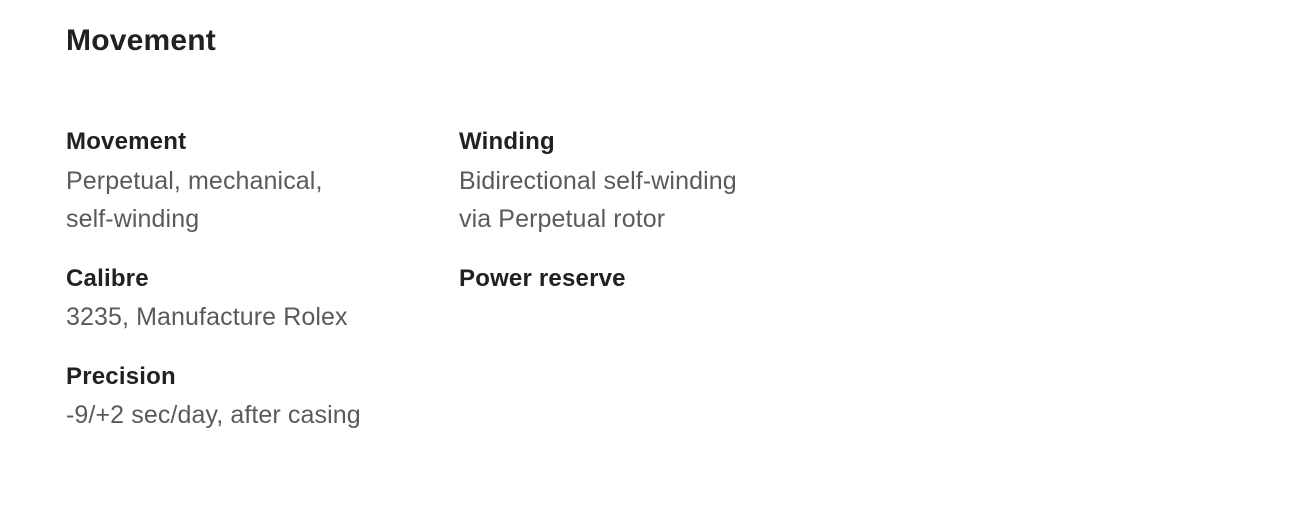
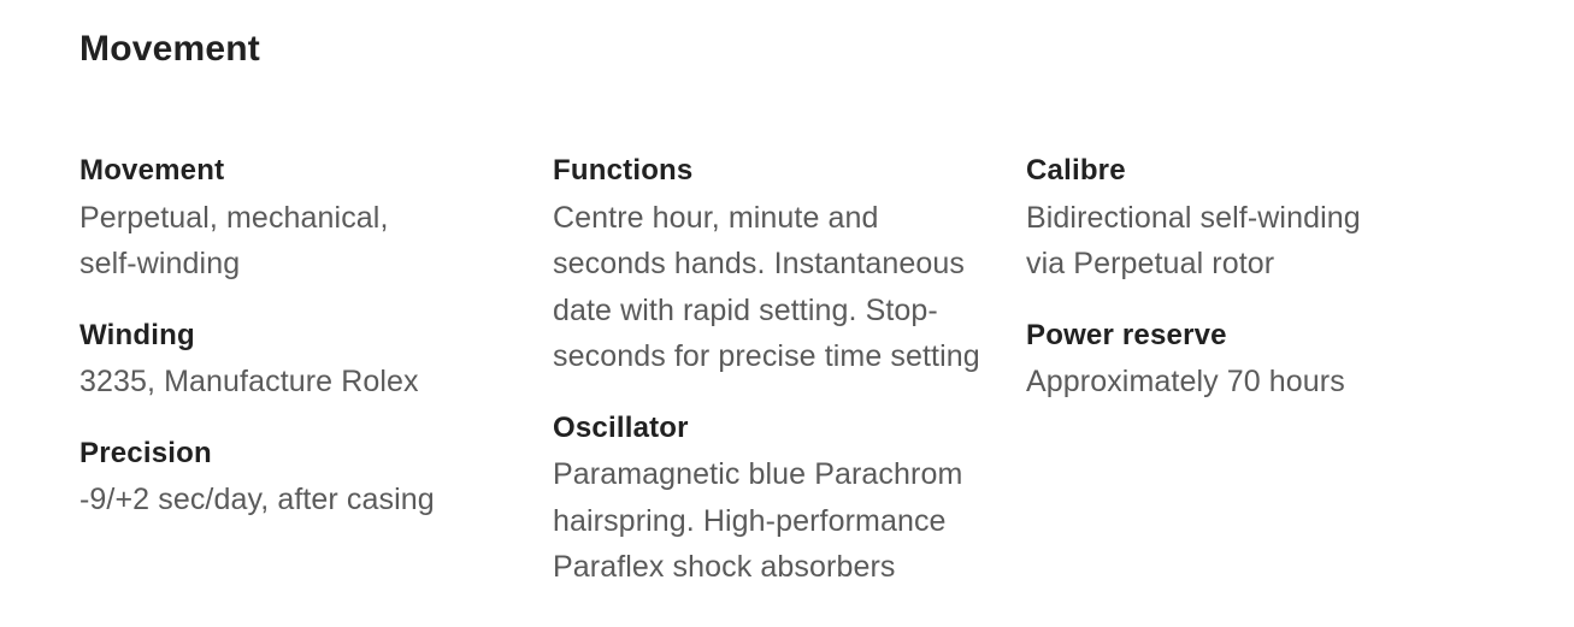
  Movement
  Movement
  Perpetual, mechanical,
  self-winding
- Calibre
+ Winding
  3235, Manufacture Rolex
  Precision
  -9/+2 sec/day, after casing
+ Functions
+ Centre hour, minute and
+ seconds hands. Instantaneous
+ date with rapid setting. Stop-
+ seconds for precise time setting
+ Oscillator
+ Paramagnetic blue Parachrom
+ hairspring. High-performance
+ Paraflex shock absorbers
- Winding
+ Calibre
  Bidirectional self-winding
  via Perpetual rotor
  Power reserve
+ Approximately 70 hours
